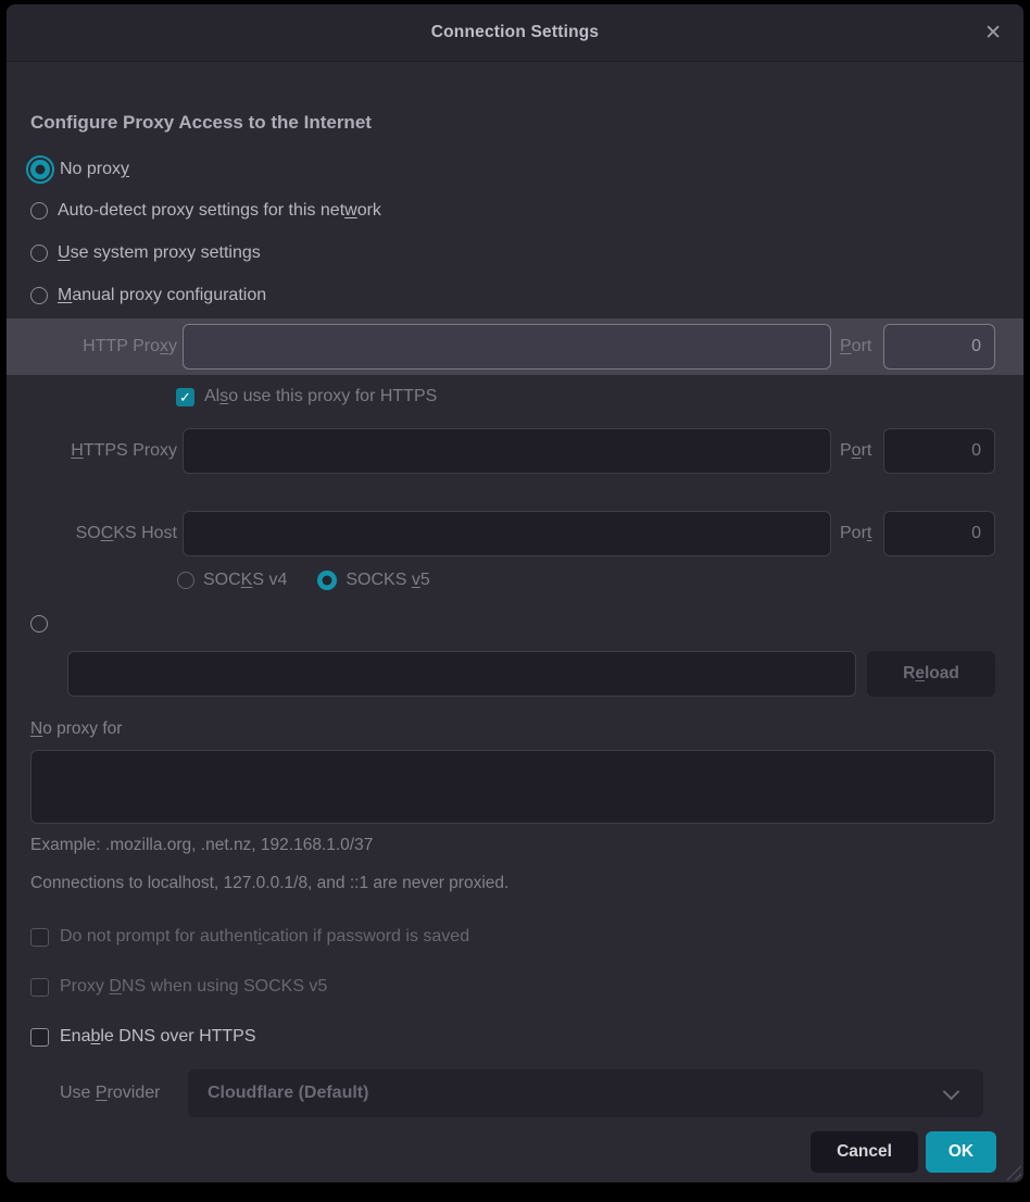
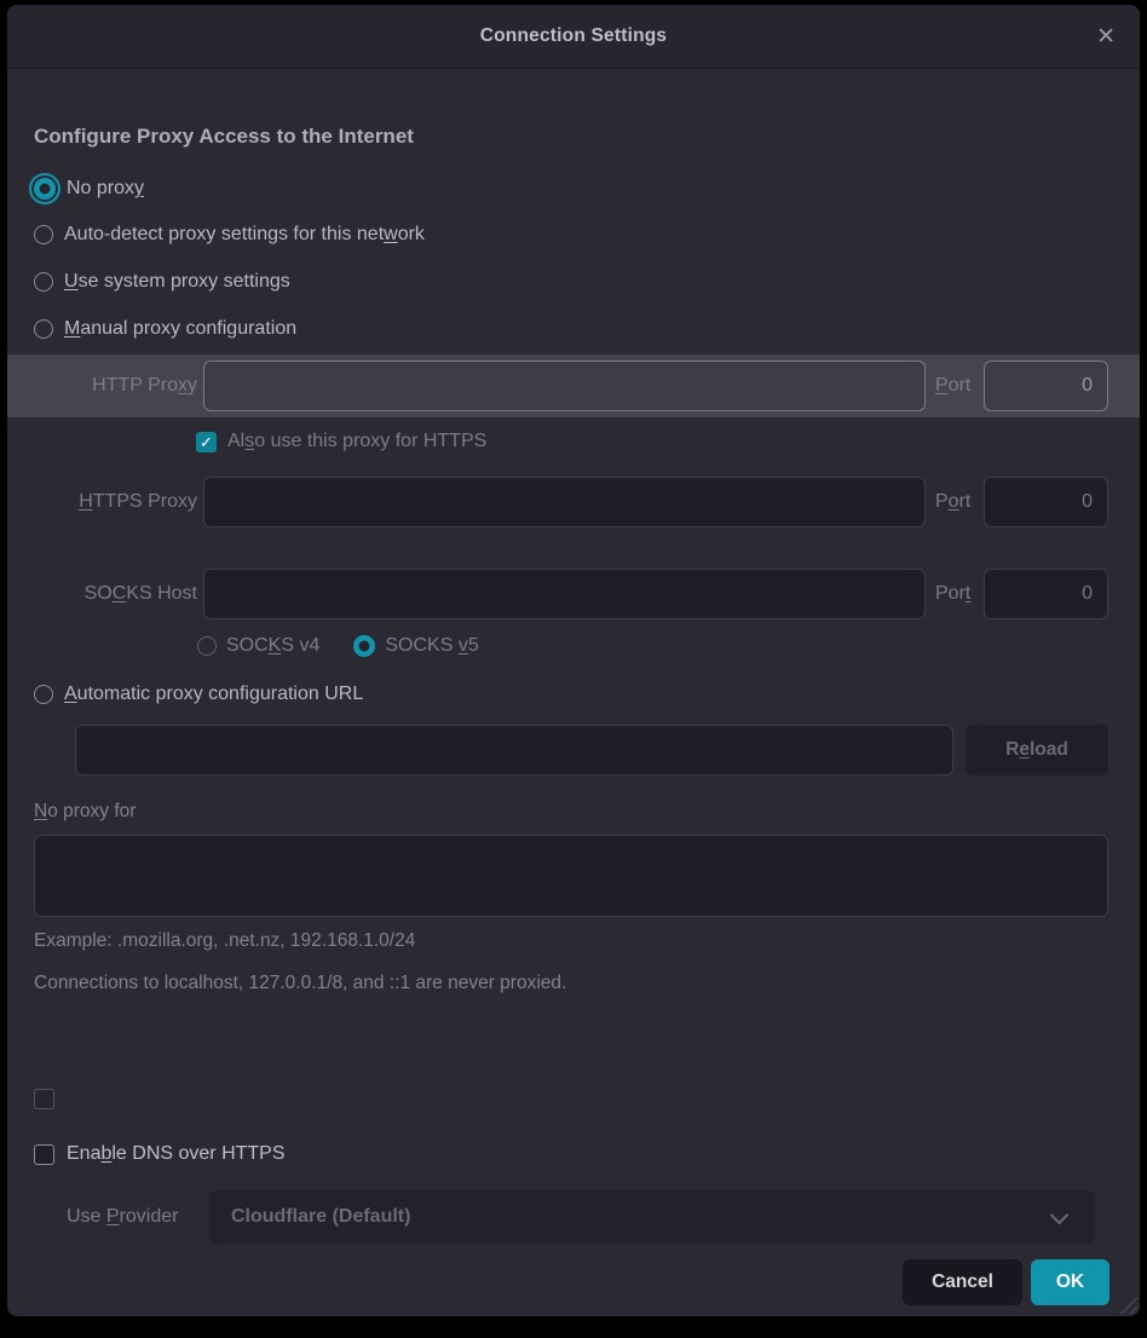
  Connection Settings
  ✕
  Configure Proxy Access to the Internet
  No proxy
  Auto-detect proxy settings for this network
  Use system proxy settings
  Manual proxy configuration
  HTTP Proxy
  Port
  0
  ✓
  Also use this proxy for HTTPS
  HTTPS Proxy
  Port
  0
  SOCKS Host
  Port
  0
  SOCKS v4
  SOCKS v5
+ Automatic proxy configuration URL
  Reload
  No proxy for
- Example: .mozilla.org, .net.nz, 192.168.1.0/37
+ Example: .mozilla.org, .net.nz, 192.168.1.0/24
  Connections to localhost, 127.0.0.1/8, and ::1 are never proxied.
- Do not prompt for authentication if password is saved
- Proxy DNS when using SOCKS v5
  Enable DNS over HTTPS
  Use Provider
  Cloudflare (Default)
  Cancel
  OK
